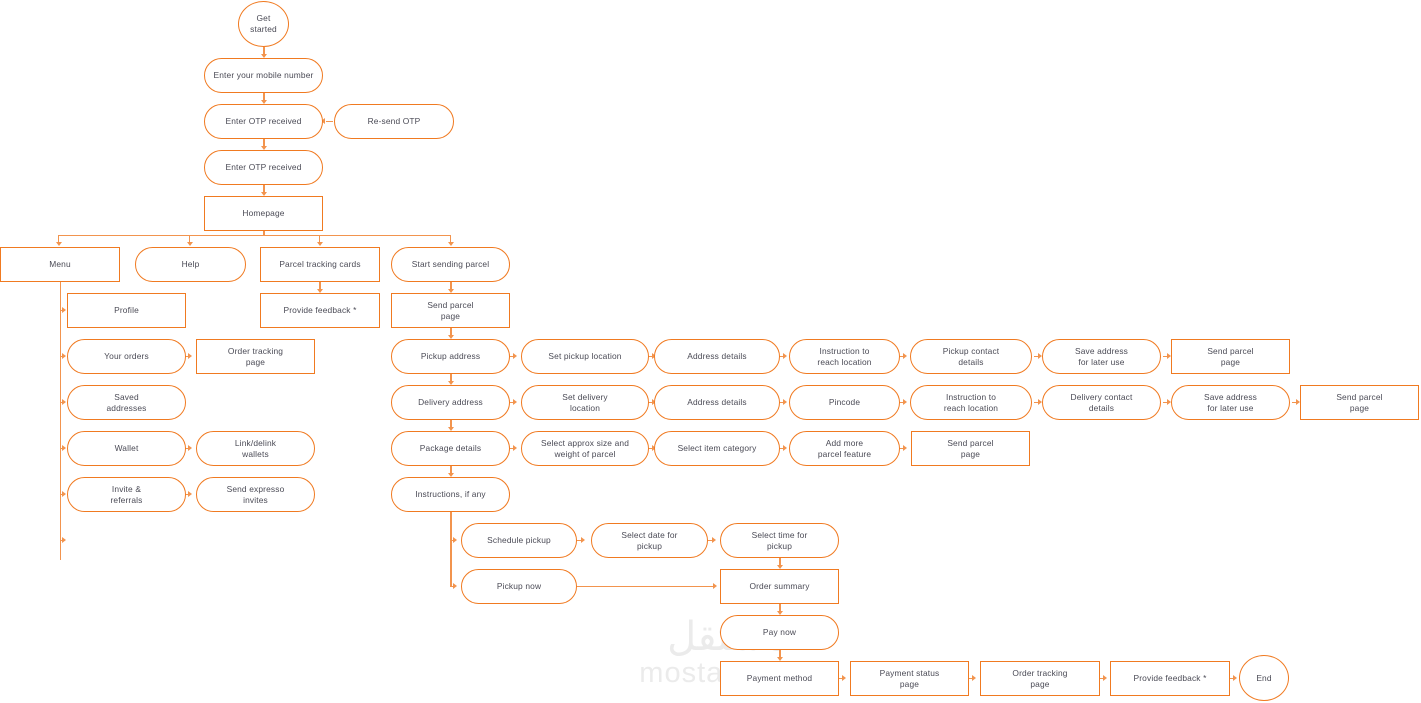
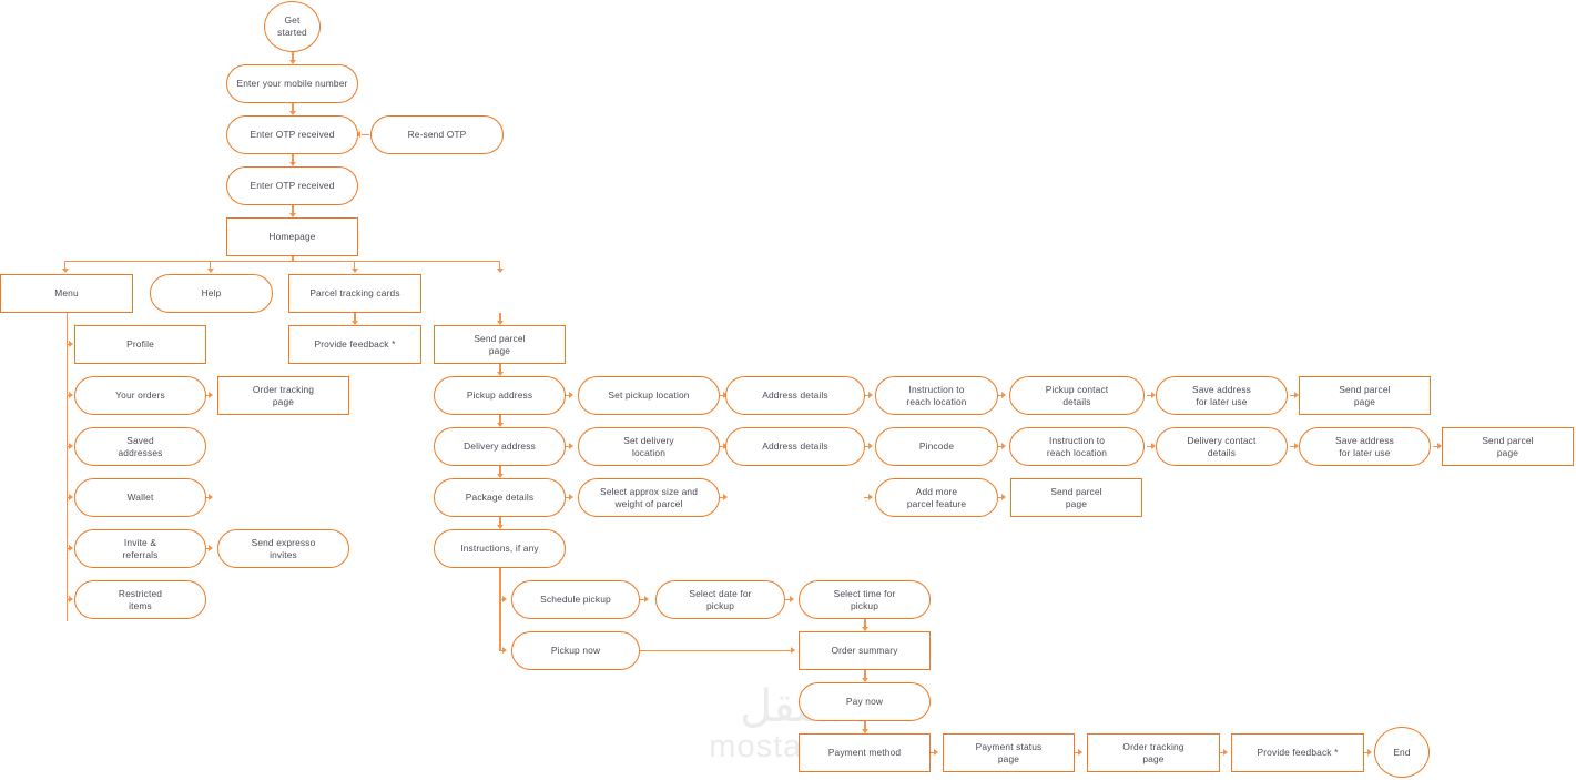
  Get started
  Enter your mobile number
  Enter OTP received
  Re-send OTP
  Enter OTP received
  Homepage
  Menu
  Help
  Parcel tracking cards
- Start sending parcel
  Profile
  Provide feedback *
  Send parcel
  page
  Your orders
  Order tracking
  page
  Saved
  addresses
  Wallet
- Link/delink
- wallets
  Invite &
  referrals
  Send expresso
  invites
+ Restricted
+ items
  Pickup address
  Set pickup location
  Address details
  Instruction to
  reach location
  Pickup contact
  details
  Save address
  for later use
  Send parcel
  page
  Delivery address
  Set delivery
  location
  Address details
  Pincode
  Instruction to
  reach location
  Delivery contact
  details
  Save address
  for later use
  Send parcel
  page
  Package details
  Select approx size and
  weight of parcel
- Select item category
  Add more
  parcel feature
  Send parcel
  page
  Instructions, if any
  Schedule pickup
  Select date for
  pickup
  Select time for
  pickup
  Pickup now
  Order summary
  Pay now
  Payment method
  Payment status
  page
  Order tracking
  page
  Provide feedback *
  End
